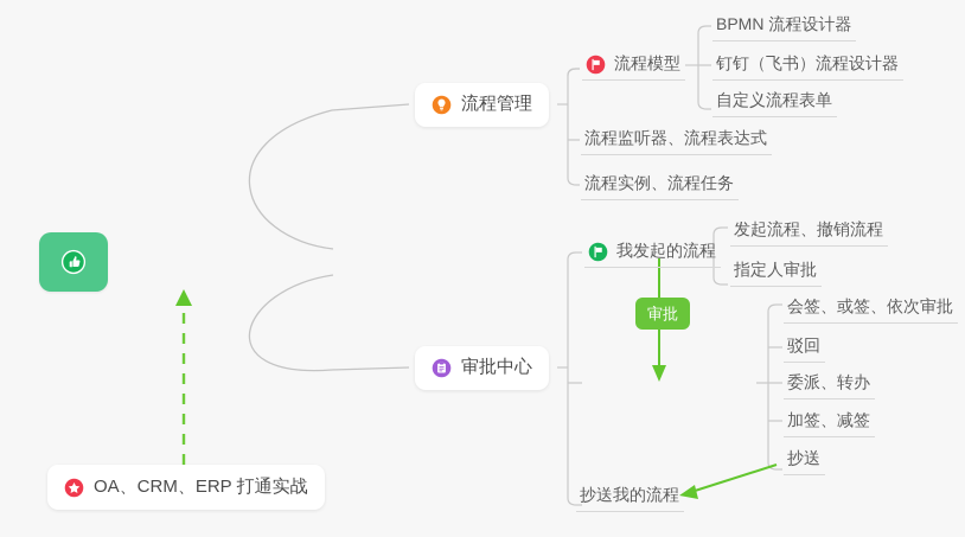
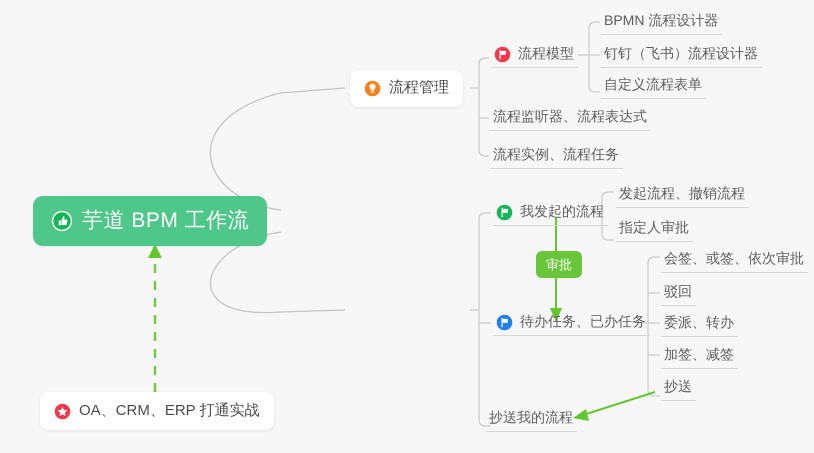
+ 芋道 BPM 工作流
  流程管理
  流程模型
  BPMN 流程设计器
  钉钉（飞书）流程设计器
  自定义流程表单
  流程监听器、流程表达式
  流程实例、流程任务
- 审批中心
  我发起的流程
  发起流程、撤销流程
  指定人审批
  审批
+ 待办任务、已办任务
  会签、或签、依次审批
  驳回
  委派、转办
  加签、减签
  抄送
  抄送我的流程
  OA、CRM、ERP 打通实战
